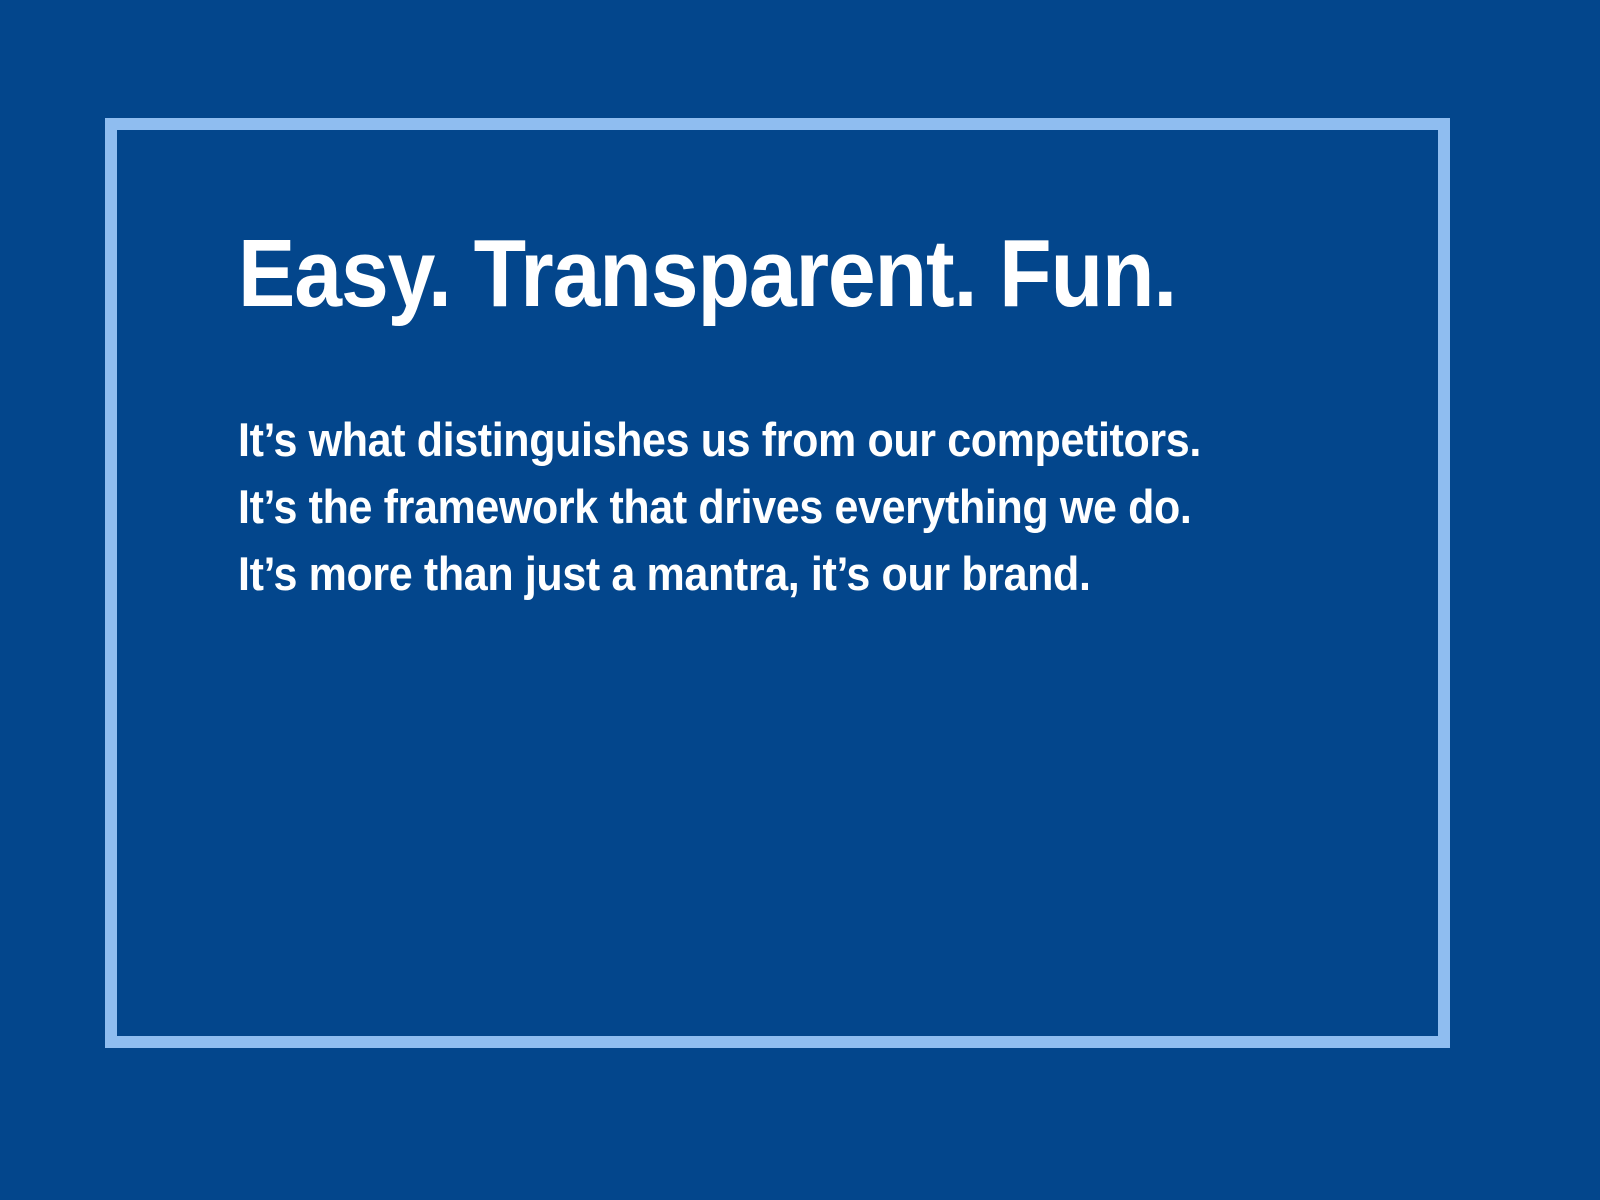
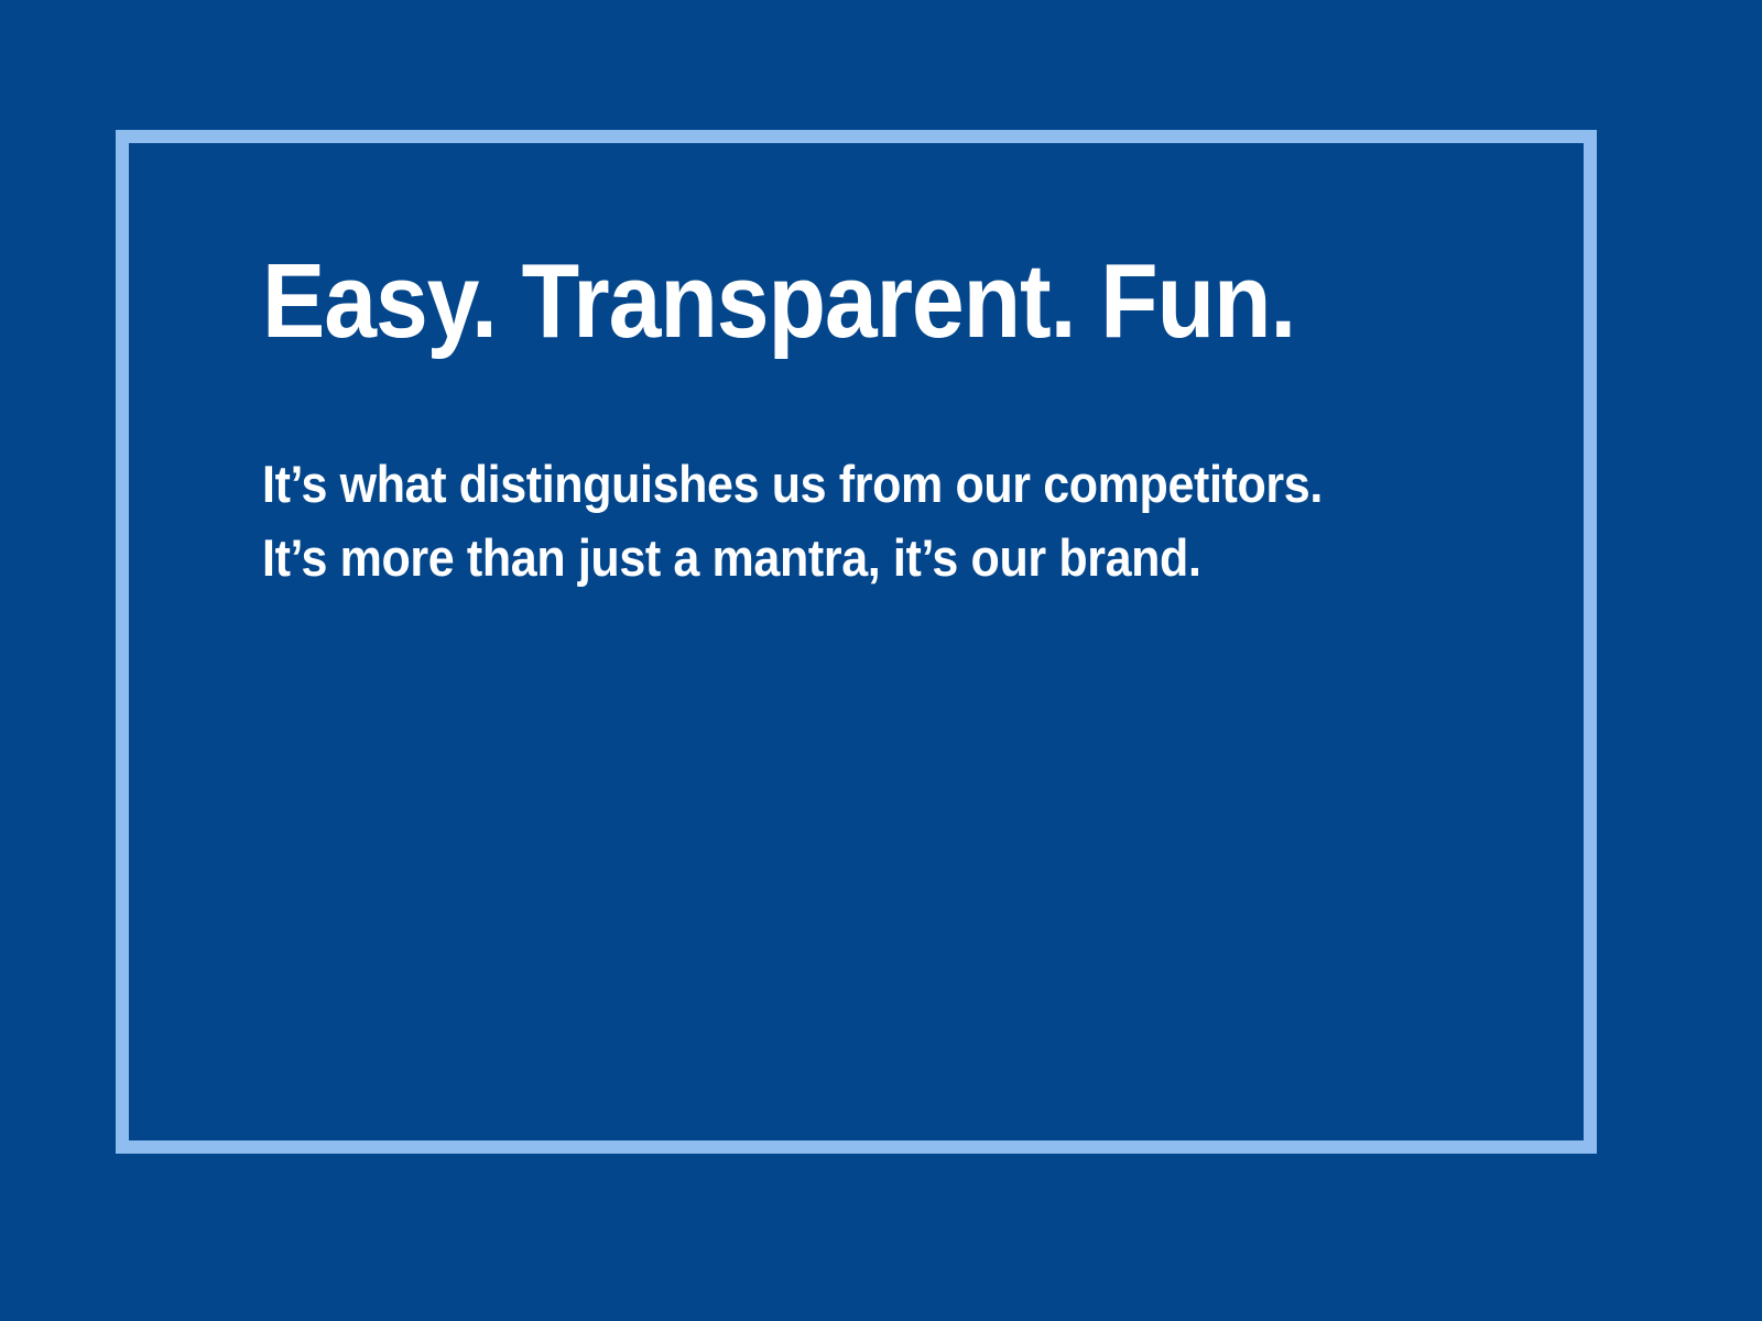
  Easy. Transparent. Fun.
  It’s what distinguishes us from our competitors.
- It’s the framework that drives everything we do.
  It’s more than just a mantra, it’s our brand.
